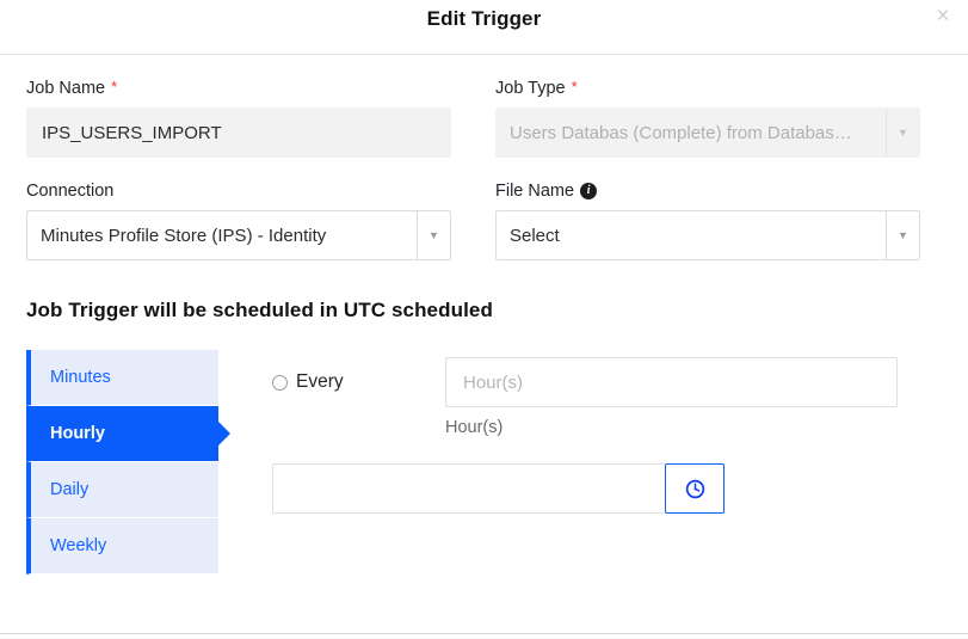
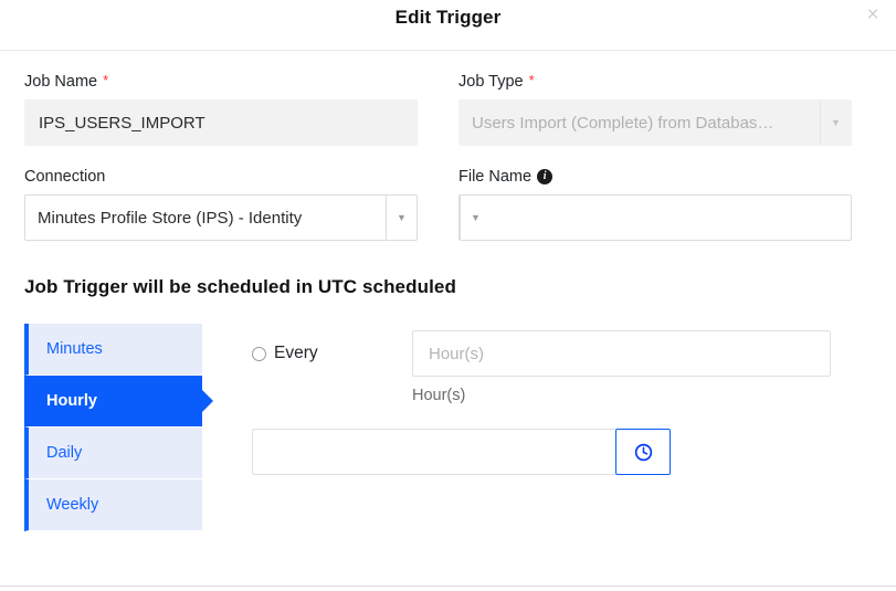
  Edit Trigger
  ×
  Job Name
  *
  IPS_USERS_IMPORT
  Job Type
  *
- Users Databas (Complete) from Databas…
+ Users Import (Complete) from Databas…
  ▼
  Connection
  Minutes Profile Store (IPS) - Identity
  ▼
  File Name
  i
- Select
  ▼
  Job Trigger will be scheduled in UTC scheduled
  Minutes
  Hourly
  Daily
  Weekly
  Every
  Hour(s)
  Hour(s)
